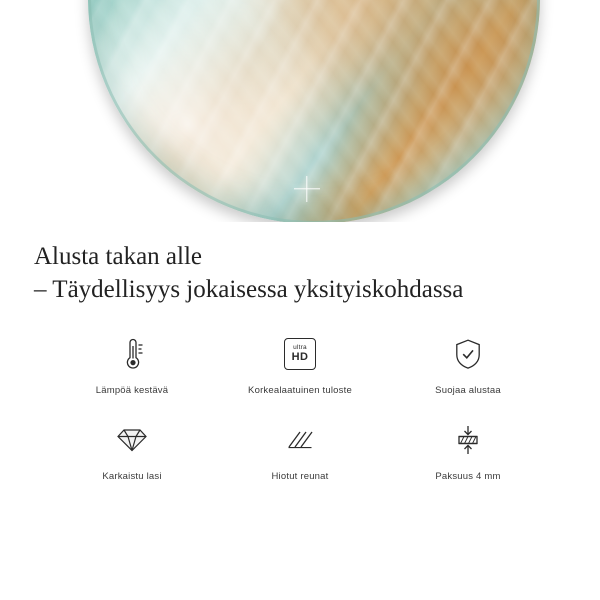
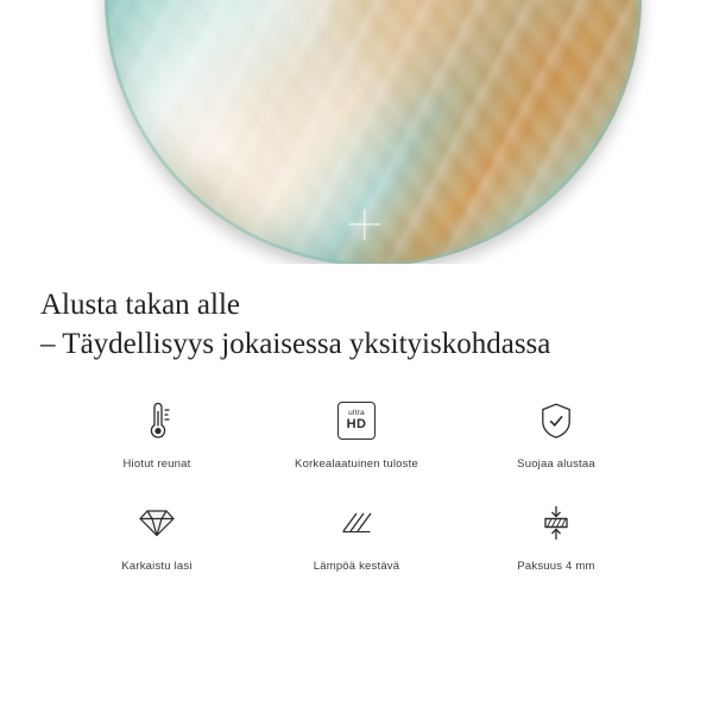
  Alusta takan alle
  – Täydellisyys jokaisessa yksityiskohdassa
- Lämpöä kestävä
+ Hiotut reunat
  HD
  Korkealaatuinen tuloste
  Suojaa alustaa
  Karkaistu lasi
- Hiotut reunat
+ Lämpöä kestävä
  Paksuus 4 mm
